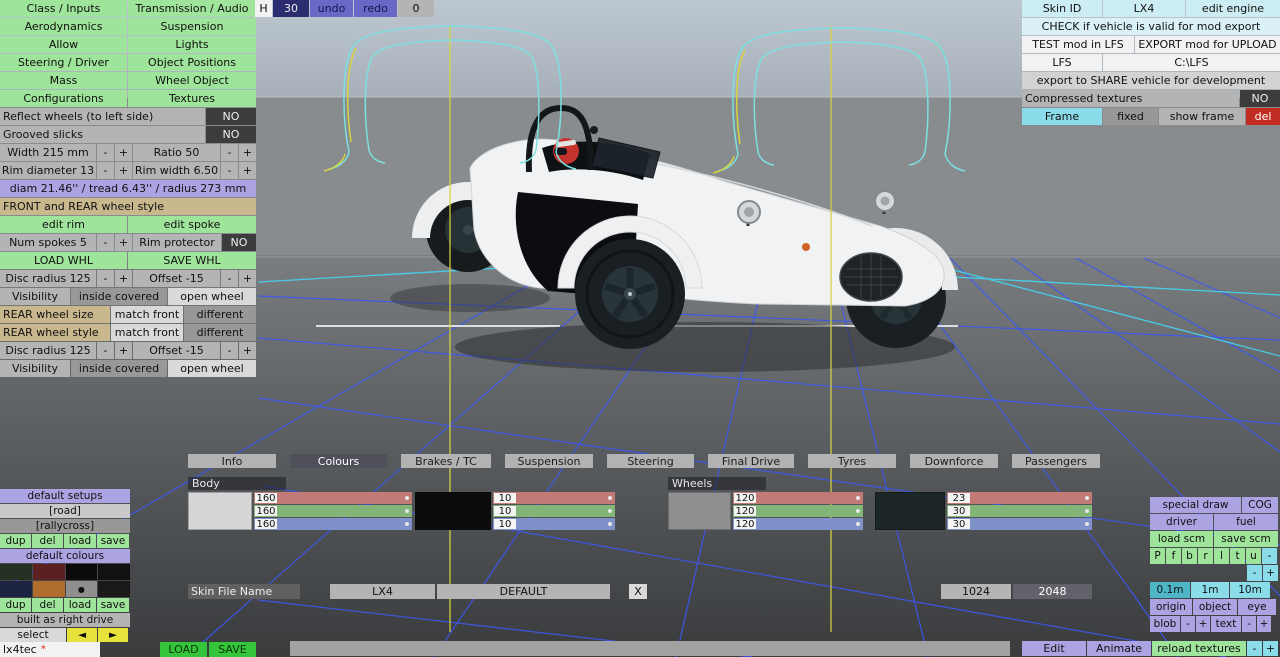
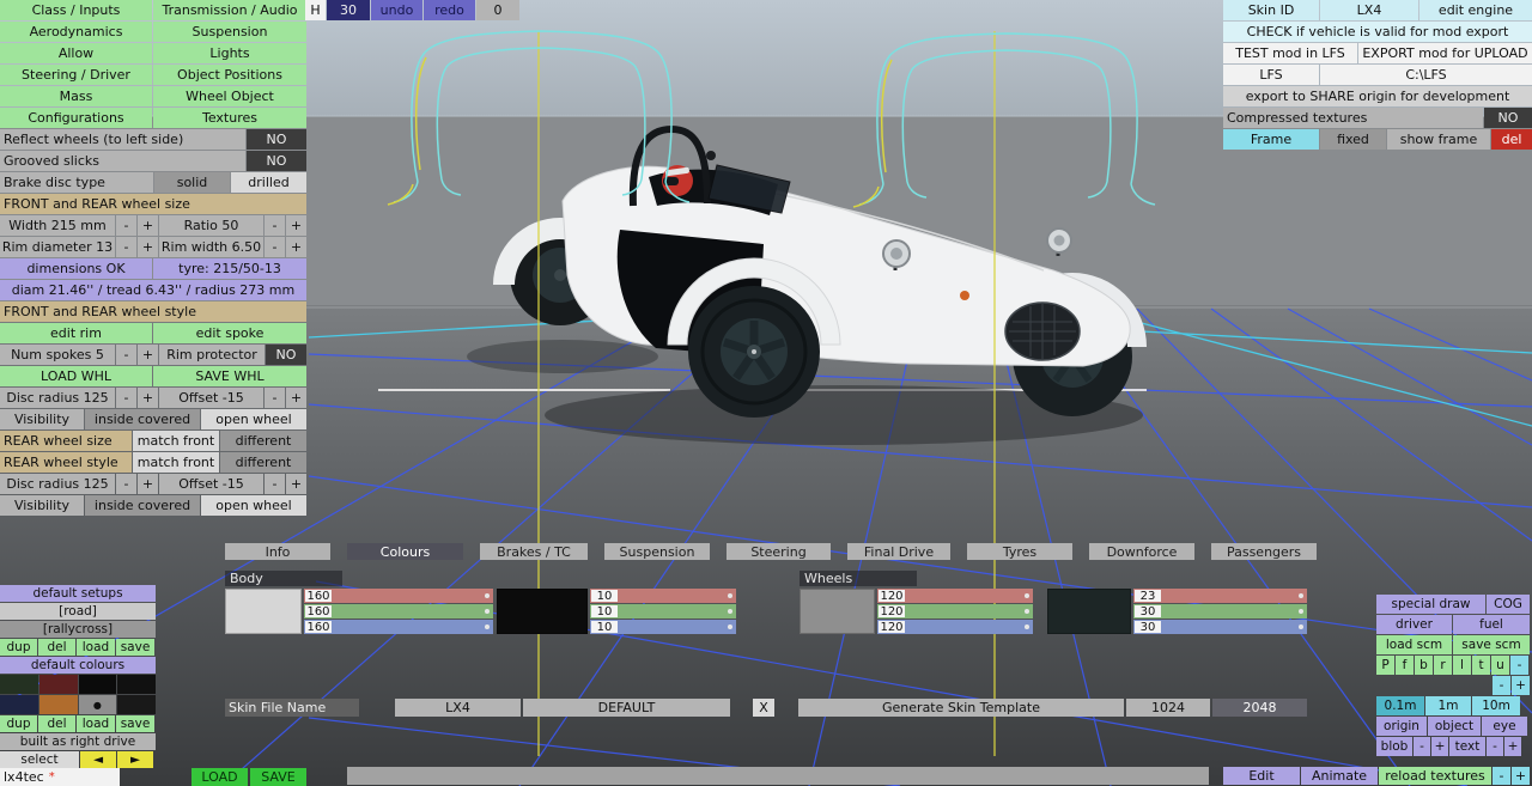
  Class / Inputs
  Transmission / Audio
  Aerodynamics
  Suspension
  Allow
  Lights
  Steering / Driver
  Object Positions
  Mass
  Wheel Object
  Configurations
  Textures
  Reflect wheels (to left side)
  NO
  Grooved slicks
  NO
+ Brake disc type
+ solid
+ drilled
+ FRONT and REAR wheel size
  Width 215 mm
  -
  +
  Ratio 50
  -
  +
  Rim diameter 13
  -
  +
  Rim width 6.50
  -
  +
+ dimensions OK
+ tyre: 215/50-13
  diam 21.46'' / tread 6.43'' / radius 273 mm
  FRONT and REAR wheel style
  edit rim
  edit spoke
  Num spokes 5
  -
  +
  Rim protector
  NO
  LOAD WHL
  SAVE WHL
  Disc radius 125
  -
  +
  Offset -15
  -
  +
  Visibility
  inside covered
  open wheel
  REAR wheel size
  match front
  different
  REAR wheel style
  match front
  different
  Disc radius 125
  -
  +
  Offset -15
  -
  +
  Visibility
  inside covered
  open wheel
  H
  30
  undo
  redo
  0
  Skin ID
  LX4
  edit engine
  CHECK if vehicle is valid for mod export
  TEST mod in LFS
  EXPORT mod for UPLOAD
  LFS
  C:\LFS
- export to SHARE vehicle for development
+ export to SHARE origin for development
  Compressed textures
  NO
  Frame
  fixed
  show frame
  del
  default setups
  [road]
  [rallycross]
  dup
  del
  load
  save
  default colours
  ●
  dup
  del
  load
  save
  built as right drive
  select
  ◄
  ►
  lx4tec
  *
  LOAD
  SAVE
  Info
  Colours
  Brakes / TC
  Suspension
  Steering
  Final Drive
  Tyres
  Downforce
  Passengers
  Body
  Wheels
  160
  160
  160
  10
  10
  10
  120
  120
  120
  23
  30
  30
  Skin File Name
  LX4
  DEFAULT
  X
+ Generate Skin Template
  1024
  2048
  special draw
  COG
  driver
  fuel
  load scm
  save scm
  P
  f
  b
  r
  l
  t
  u
  -
  -
  +
  0.1m
  1m
  10m
  origin
  object
  eye
  blob
  -
  +
  text
  -
  +
  Edit
  Animate
  reload textures
  -
  +
